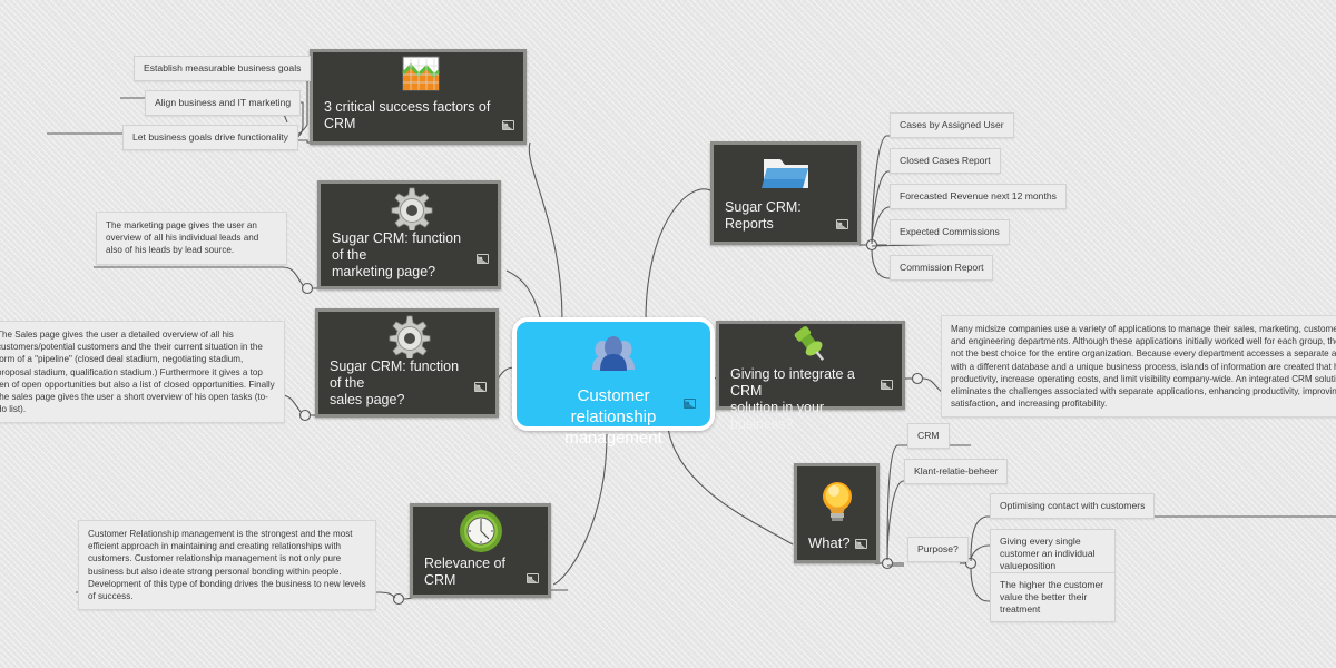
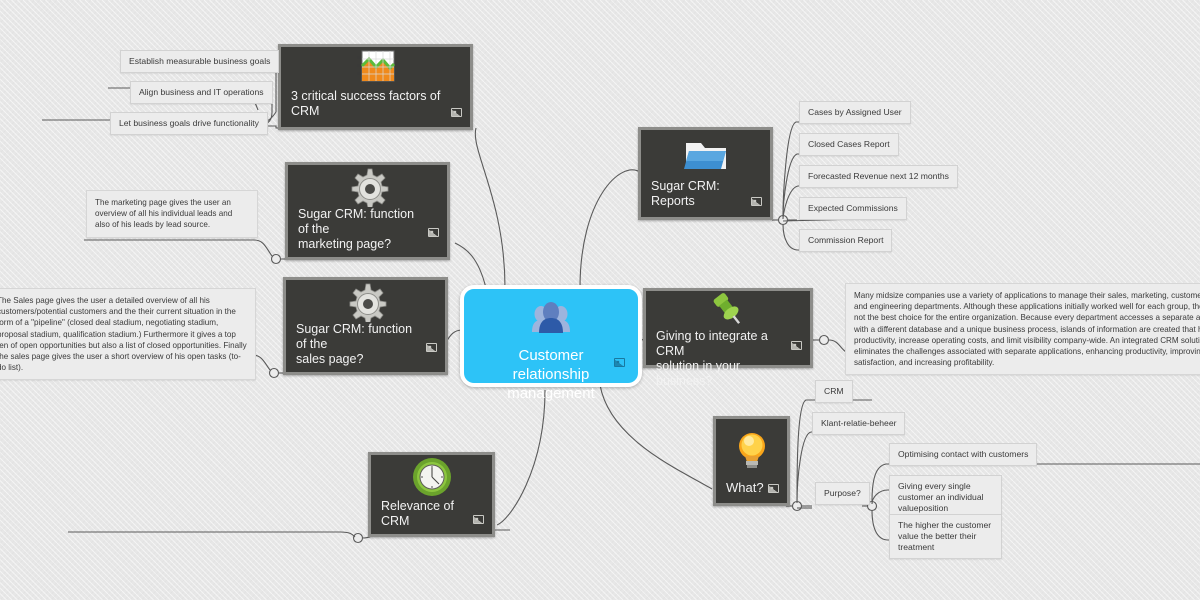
  Customer relationship
  management
  3 critical success factors of CRM
  Establish measurable business goals
- Align business and IT marketing
+ Align business and IT operations
  Let business goals drive functionality
  Sugar CRM: function of the
  marketing page?
  The marketing page gives the user an overview of all his individual leads and also of his leads by lead source.
  Sugar CRM: function of the
  sales page?
  he Sales page gives the user a detailed overview of all his ustomers/potential customers and the their current situation in the orm of a "pipeline" (closed deal stadium, negotiating stadium, roposal stadium, qualification stadium.) Furthermore it gives a top en of open opportunities but also a list of closed opportunities. Finally he sales page gives the user a short overview of his open tasks (to-o list).
  Sugar CRM: Reports
  Cases by Assigned User
  Closed Cases Report
  Forecasted Revenue next 12 months
  Expected Commissions
  Commission Report
  Giving to integrate a CRM
  Many midsize companies use a variety of applications to manage their sales, marketing, custome and engineering departments. Although these applications initially worked well for each group, th not the best choice for the entire organization. Because every department accesses a separate a with a different database and a unique business process, islands of information are created that productivity, increase operating costs, and limit visibility company-wide. An integrated CRM soluti eliminates the challenges associated with separate applications, enhancing productivity, improvin satisfaction, and increasing profitability.
  What?
  CRM
  Klant-relatie-beheer
  Purpose?
  Optimising contact with customers
  Giving every single customer an individual valueposition
  The higher the customer value the better their treatment
  Relevance of CRM
- Customer Relationship management is the strongest and the most efficient approach in maintaining and creating relationships with customers. Customer relationship management is not only pure business but also ideate strong personal bonding within people. Development of this type of bonding drives the business to new levels of success.
